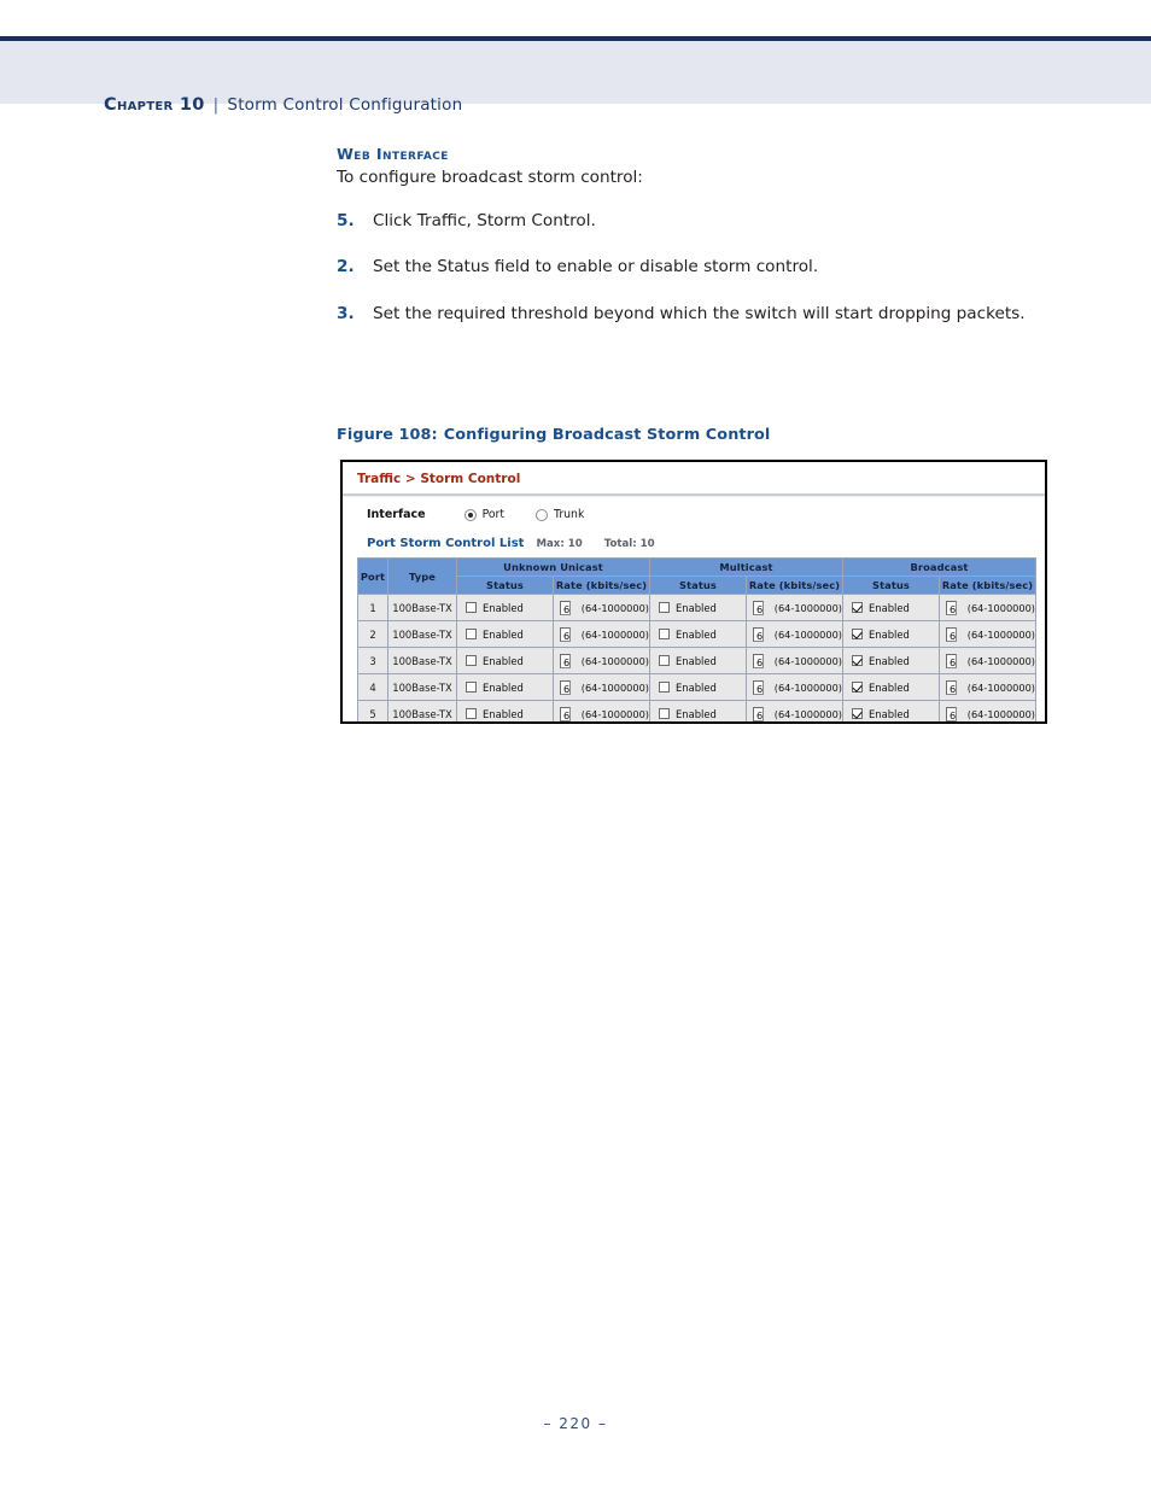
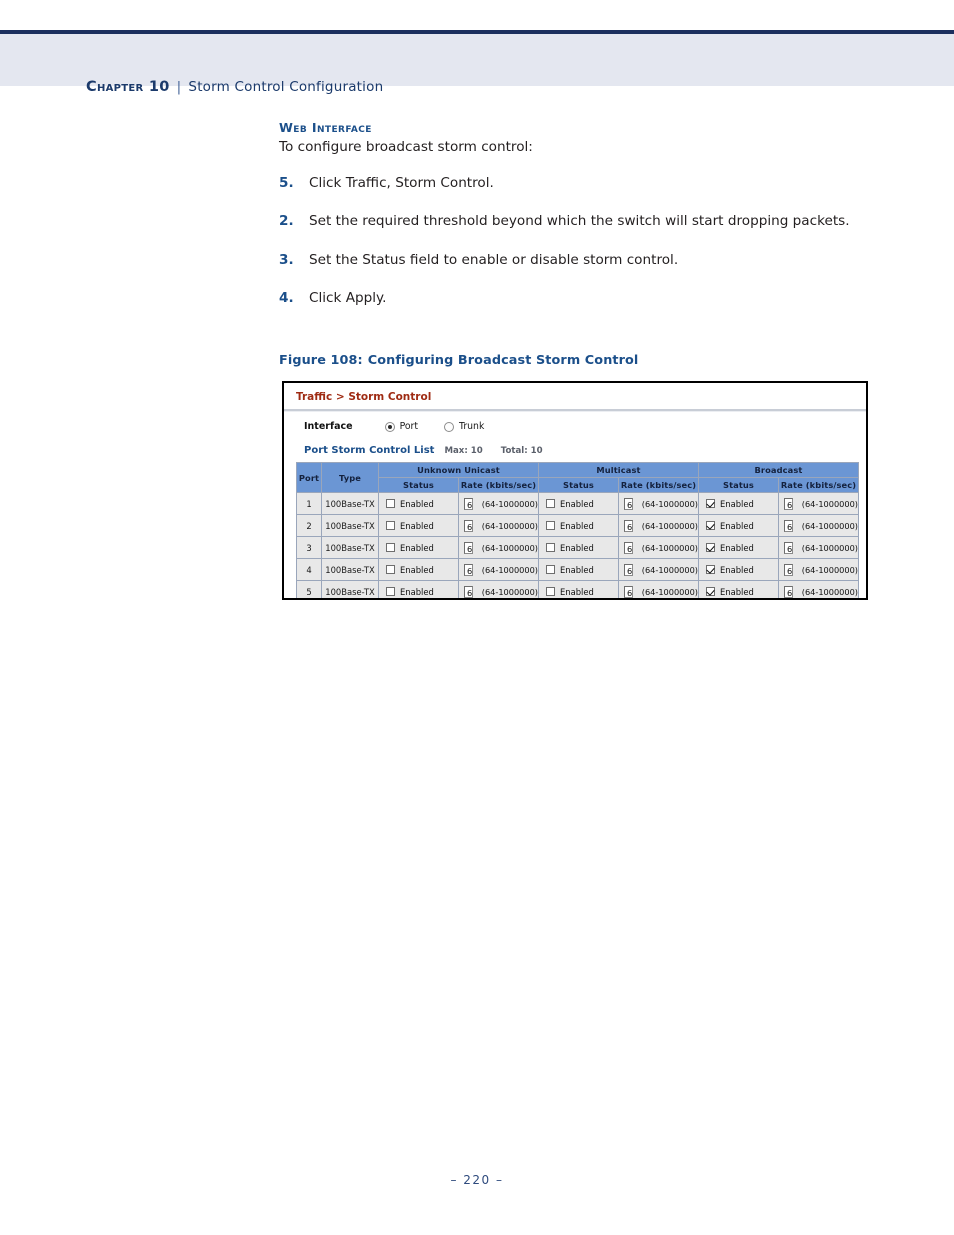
  Chapter 10 | Storm Control Configuration
  Web Interface
  To configure broadcast storm control:
  5.
  Click Traffic, Storm Control.
  2.
- Set the Status field to enable or disable storm control.
+ Set the required threshold beyond which the switch will start dropping packets.
  3.
- Set the required threshold beyond which the switch will start dropping packets.
+ Set the Status field to enable or disable storm control.
+ 4.
+ Click Apply.
  Figure 108: Configuring Broadcast Storm Control
  Traffic > Storm Control
  Interface
  Port
  Trunk
  Port Storm Control List
  Max: 10
  Total: 10
  Port	Type	Unknown Unicast	Multicast	Broadcast
  Status	Rate (kbits/sec)	Status	Rate (kbits/sec)	Status	Rate (kbits/sec)
  1	100Base-TX	Enabled	6 (64-1000000)	Enabled	6 (64-1000000)	Enabled	6 (64-1000000)
  2	100Base-TX	Enabled	6 (64-1000000)	Enabled	6 (64-1000000)	Enabled	6 (64-1000000)
  3	100Base-TX	Enabled	6 (64-1000000)	Enabled	6 (64-1000000)	Enabled	6 (64-1000000)
  4	100Base-TX	Enabled	6 (64-1000000)	Enabled	6 (64-1000000)	Enabled	6 (64-1000000)
  5	100Base-TX	Enabled	6 (64-1000000)	Enabled	6 (64-1000000)	Enabled	6 (64-1000000)
  – 220 –
